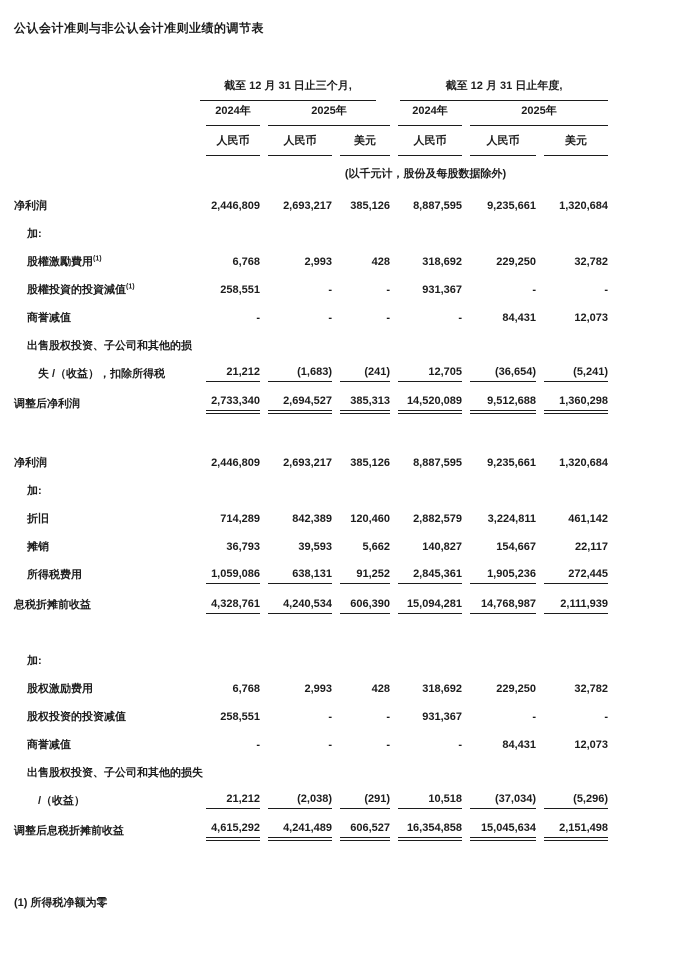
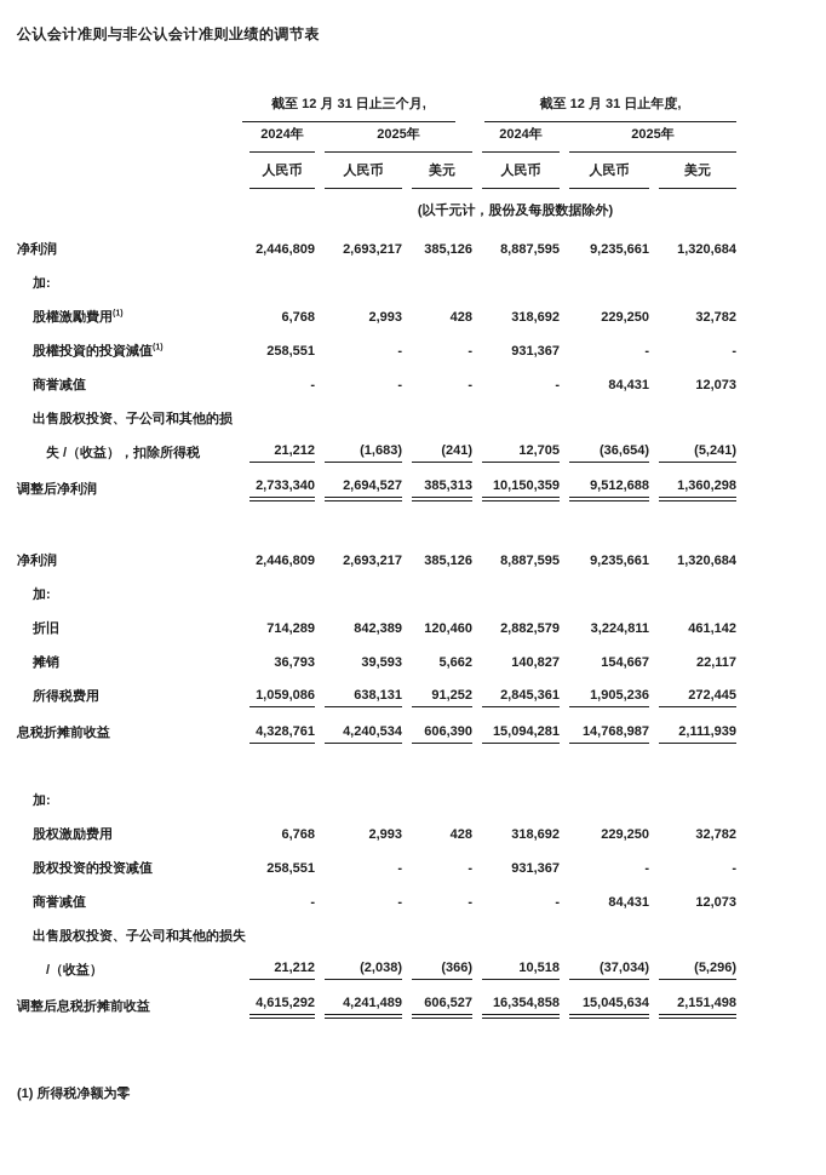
  公认会计准则与非公认会计准则业绩的调节表
  	截至 12 月 31 日止三个月,	截至 12 月 31 日止年度,
  	2024年	2025年	2024年	2025年
  	人民币	人民币	美元	人民币	人民币	美元
  	(以千元计，股份及每股数据除外)
  净利润	2,446,809	2,693,217	385,126	8,887,595	9,235,661	1,320,684
  加:
  股權激勵費用	6,768	2,993	428	318,692	229,250	32,782
  股權投資的投資減值	258,551	-	-	931,367	-	-
  商誉减值	-	-	-	-	84,431	12,073
  出售股权投资、子公司和其他的损
  失 /（收益），扣除所得税	21,212	(1,683)	(241)	12,705	(36,654)	(5,241)
- 调整后净利润	2,733,340	2,694,527	385,313	14,520,089	9,512,688	1,360,298
+ 调整后净利润	2,733,340	2,694,527	385,313	10,150,359	9,512,688	1,360,298
  净利润	2,446,809	2,693,217	385,126	8,887,595	9,235,661	1,320,684
  加:
  折旧	714,289	842,389	120,460	2,882,579	3,224,811	461,142
  摊销	36,793	39,593	5,662	140,827	154,667	22,117
  所得税费用	1,059,086	638,131	91,252	2,845,361	1,905,236	272,445
  息税折摊前收益	4,328,761	4,240,534	606,390	15,094,281	14,768,987	2,111,939
  加:
  股权激励费用	6,768	2,993	428	318,692	229,250	32,782
  股权投资的投资减值	258,551	-	-	931,367	-	-
  商誉减值	-	-	-	-	84,431	12,073
  出售股权投资、子公司和其他的损失
- /（收益）	21,212	(2,038)	(291)	10,518	(37,034)	(5,296)
+ /（收益）	21,212	(2,038)	(366)	10,518	(37,034)	(5,296)
  调整后息税折摊前收益	4,615,292	4,241,489	606,527	16,354,858	15,045,634	2,151,498
  (1) 所得税净额为零
